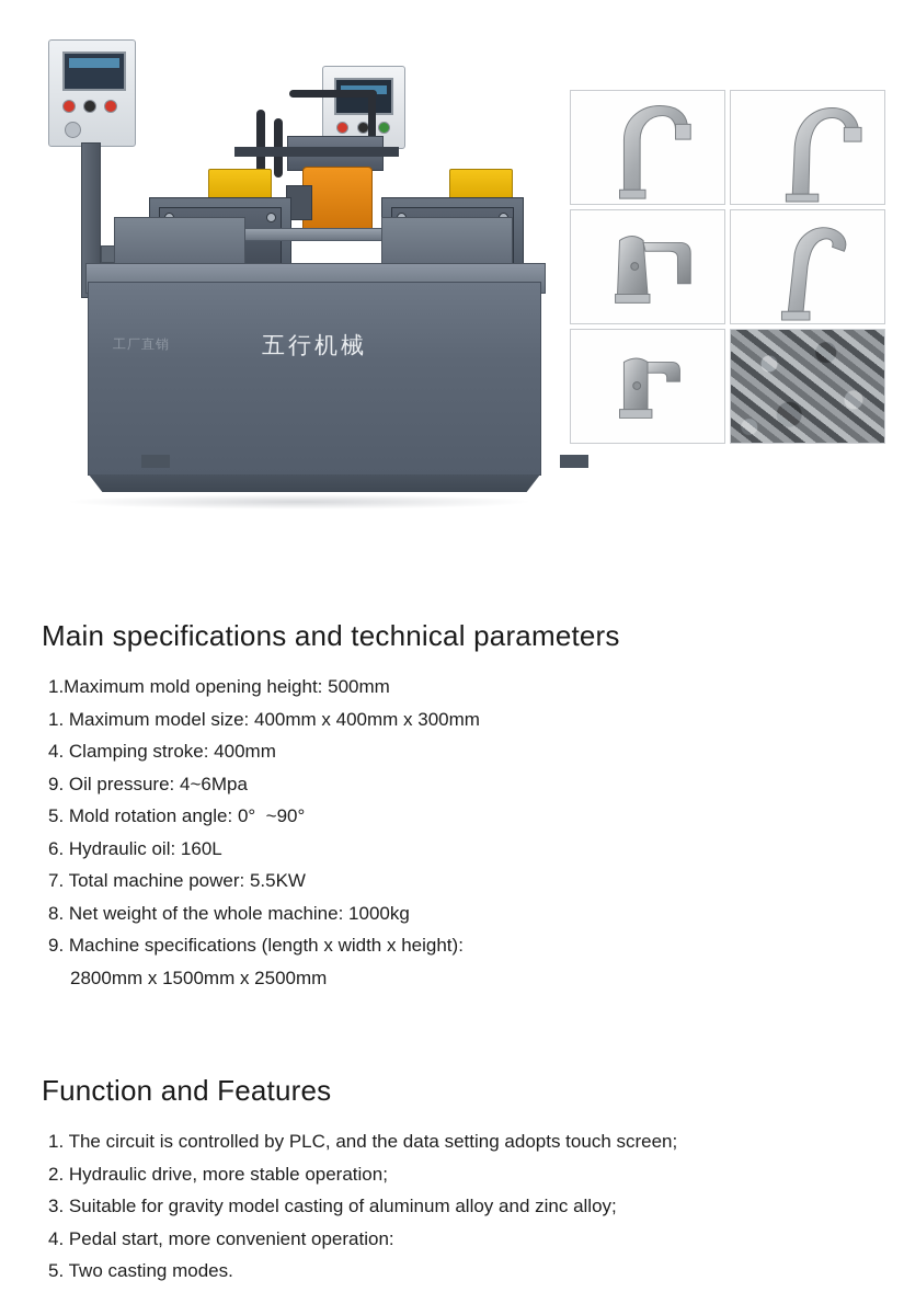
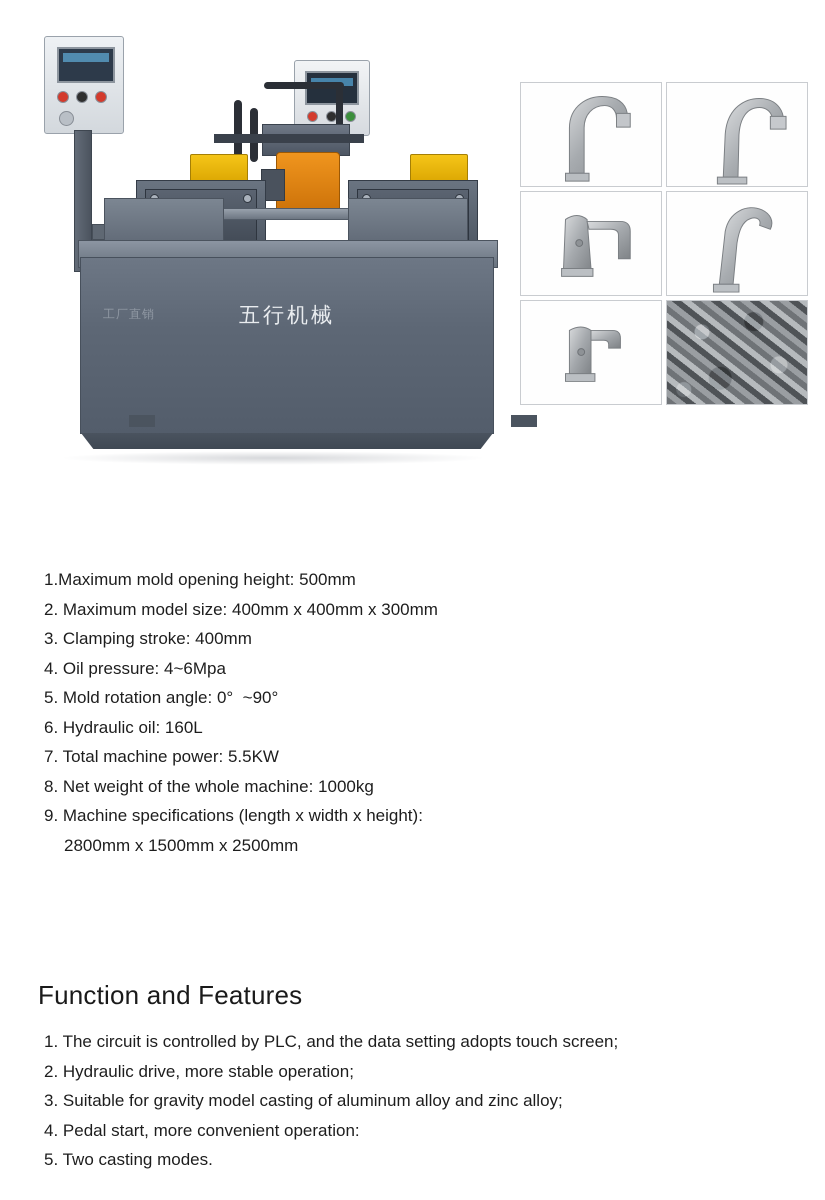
  工厂直销
  五行机械
- Main specifications and technical parameters
  1.Maximum mold opening height: 500mm
- 1. Maximum model size: 400mm x 400mm x 300mm
+ 2. Maximum model size: 400mm x 400mm x 300mm
- 4. Clamping stroke: 400mm
+ 3. Clamping stroke: 400mm
- 9. Oil pressure: 4~6Mpa
+ 4. Oil pressure: 4~6Mpa
  5. Mold rotation angle: 0° ~90°
  6. Hydraulic oil: 160L
  7. Total machine power: 5.5KW
  8. Net weight of the whole machine: 1000kg
  9. Machine specifications (length x width x height):
  2800mm x 1500mm x 2500mm
  Function and Features
  1. The circuit is controlled by PLC, and the data setting adopts touch screen;
  2. Hydraulic drive, more stable operation;
  3. Suitable for gravity model casting of aluminum alloy and zinc alloy;
  4. Pedal start, more convenient operation:
  5. Two casting modes.
